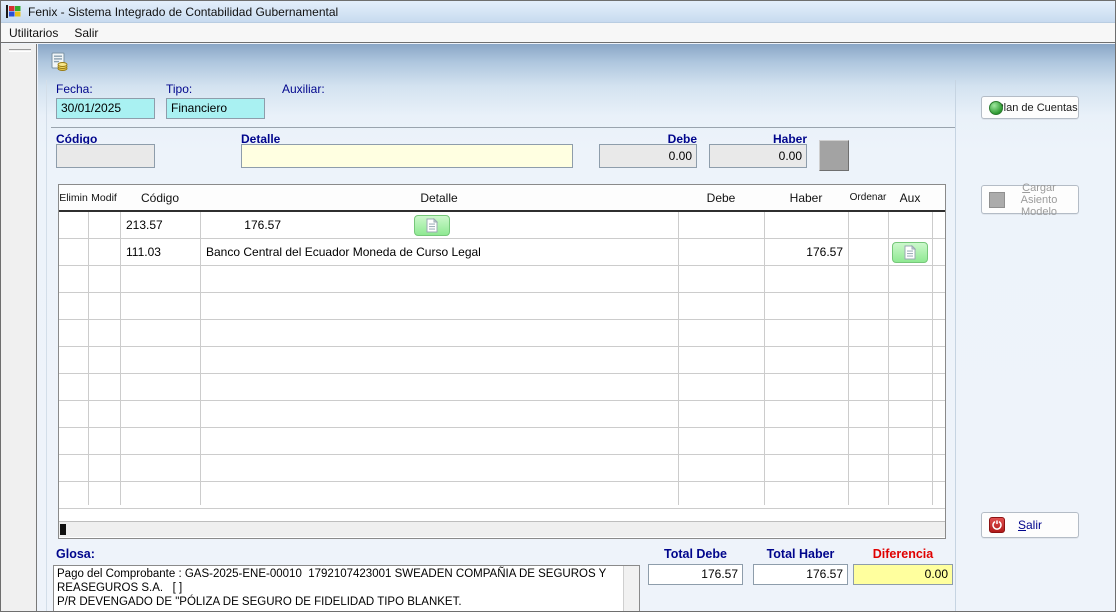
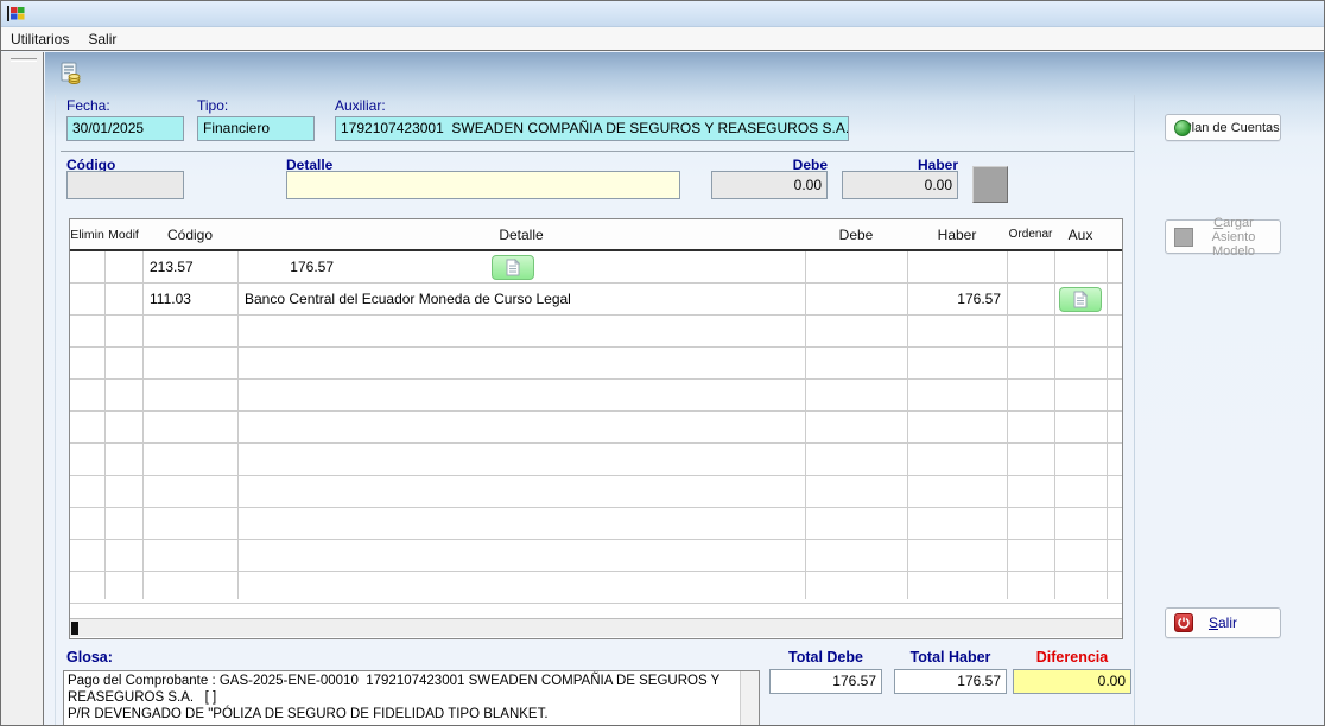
- Fenix - Sistema Integrado de Contabilidad Gubernamental
  Utilitarios
  Salir
  Fecha:
  30/01/2025
  Tipo:
  Financiero
  Auxiliar:
+ 1792107423001 SWEADEN COMPAÑIA DE SEGUROS Y REASEGUROS S.A.
  Código
  Detalle
  Debe
  0.00
  Haber
  0.00
  Elimin
  Modif
  Código
  Detalle
  Debe
  Haber
  Ordenar
  Aux
  213.57
  176.57
  111.03
  Banco Central del Ecuador Moneda de Curso Legal
  176.57
  lan de Cuentas
  Cargar Asiento Modelo
  Salir
  Glosa:
  Pago del Comprobante : GAS-2025-ENE-00010 1792107423001 SWEADEN COMPAÑIA DE SEGUROS Y REASEGUROS S.A. [ ]
  P/R DEVENGADO DE "PÓLIZA DE SEGURO DE FIDELIDAD TIPO BLANKET.
  Total Debe
  176.57
  Total Haber
  176.57
  Diferencia
  0.00
